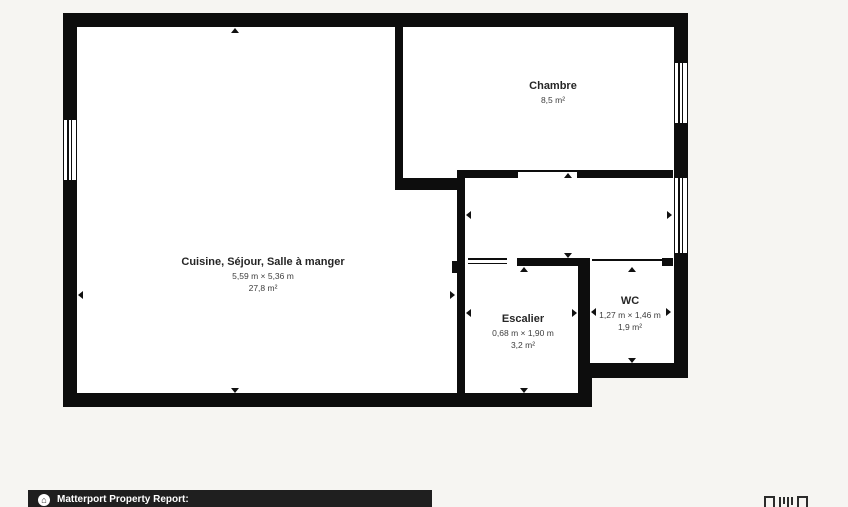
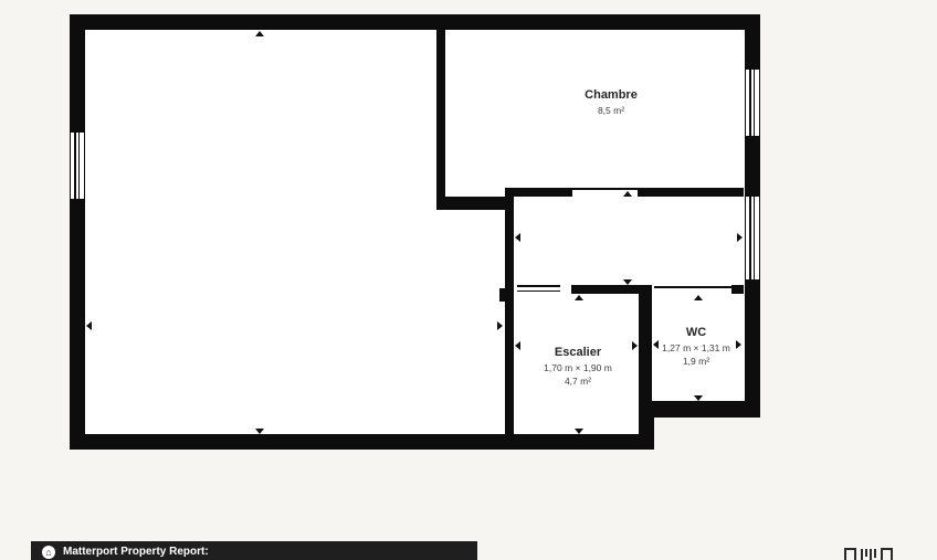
- Cuisine, Séjour, Salle à manger
- 5,59 m × 5,36 m
- 27,8 m²
  Chambre
  8,5 m²
  Escalier
- 0,68 m × 1,90 m
+ 1,70 m × 1,90 m
- 3,2 m²
+ 4,7 m²
  WC
- 1,27 m × 1,46 m
+ 1,27 m × 1,31 m
  1,9 m²
  ⌂
  Matterport Property Report:
